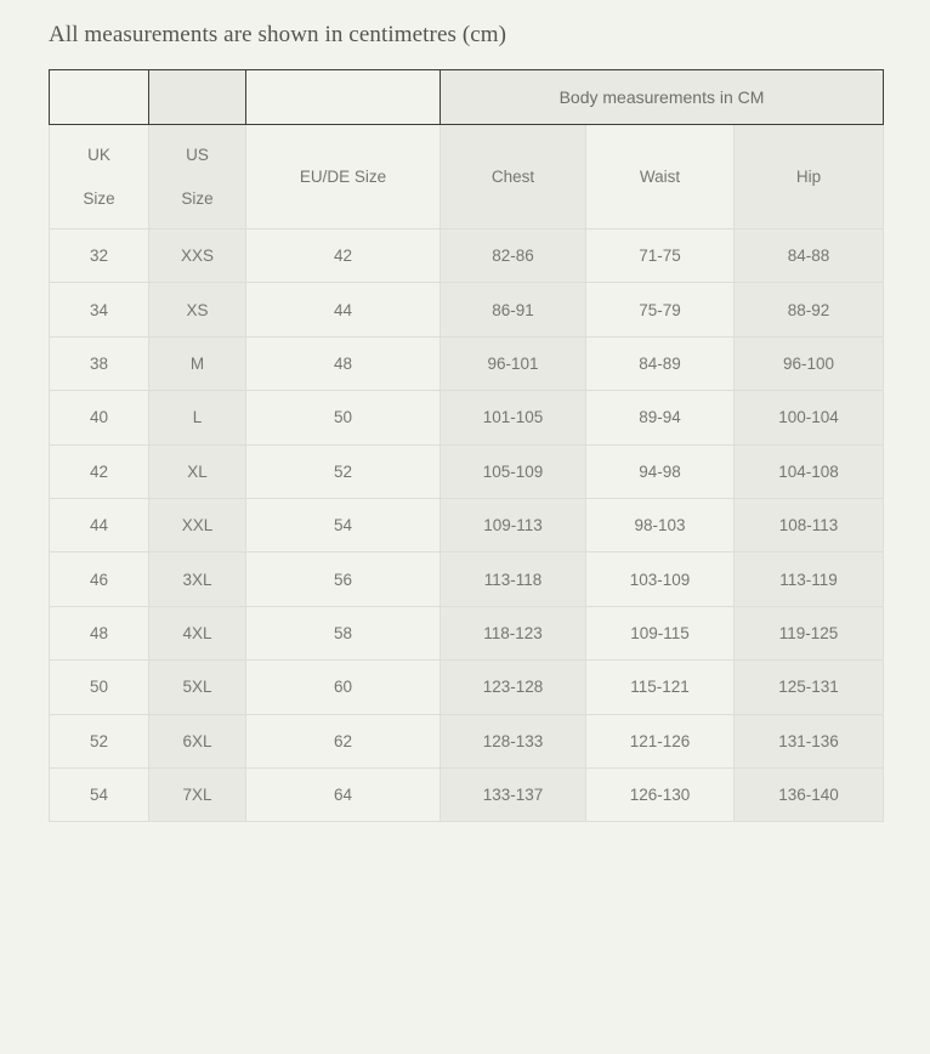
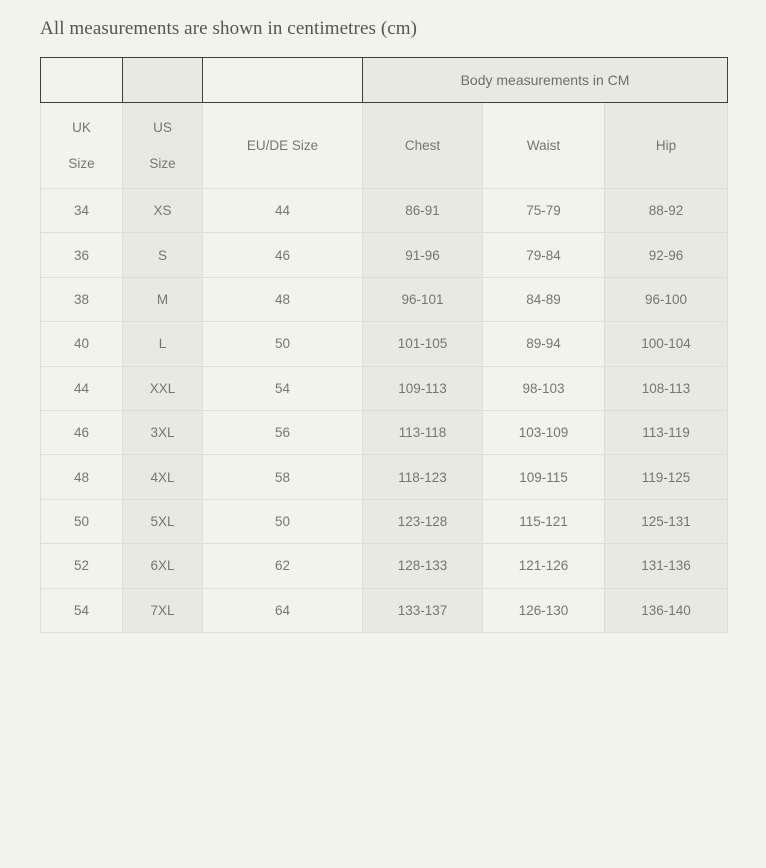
  All measurements are shown in centimetres (cm)
  			Body measurements in CM
  UK Size	US Size	EU/DE Size	Chest	Waist	Hip
- 32	XXS	42	82-86	71-75	84-88
  34	XS	44	86-91	75-79	88-92
+ 36	S	46	91-96	79-84	92-96
  38	M	48	96-101	84-89	96-100
  40	L	50	101-105	89-94	100-104
- 42	XL	52	105-109	94-98	104-108
  44	XXL	54	109-113	98-103	108-113
  46	3XL	56	113-118	103-109	113-119
  48	4XL	58	118-123	109-115	119-125
- 50	5XL	60	123-128	115-121	125-131
+ 50	5XL	50	123-128	115-121	125-131
  52	6XL	62	128-133	121-126	131-136
  54	7XL	64	133-137	126-130	136-140
